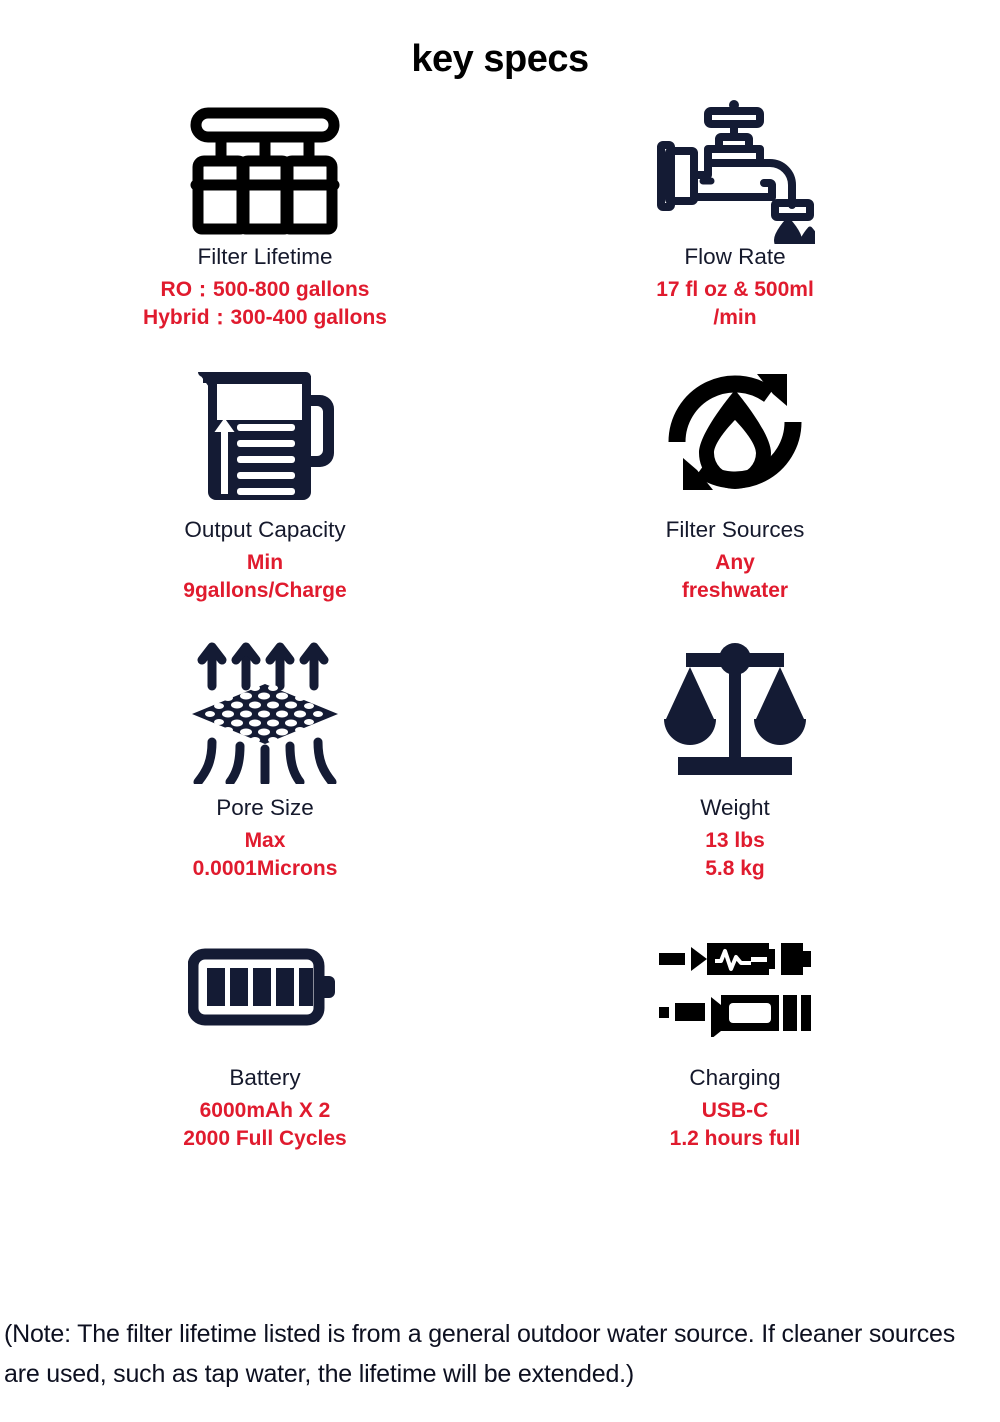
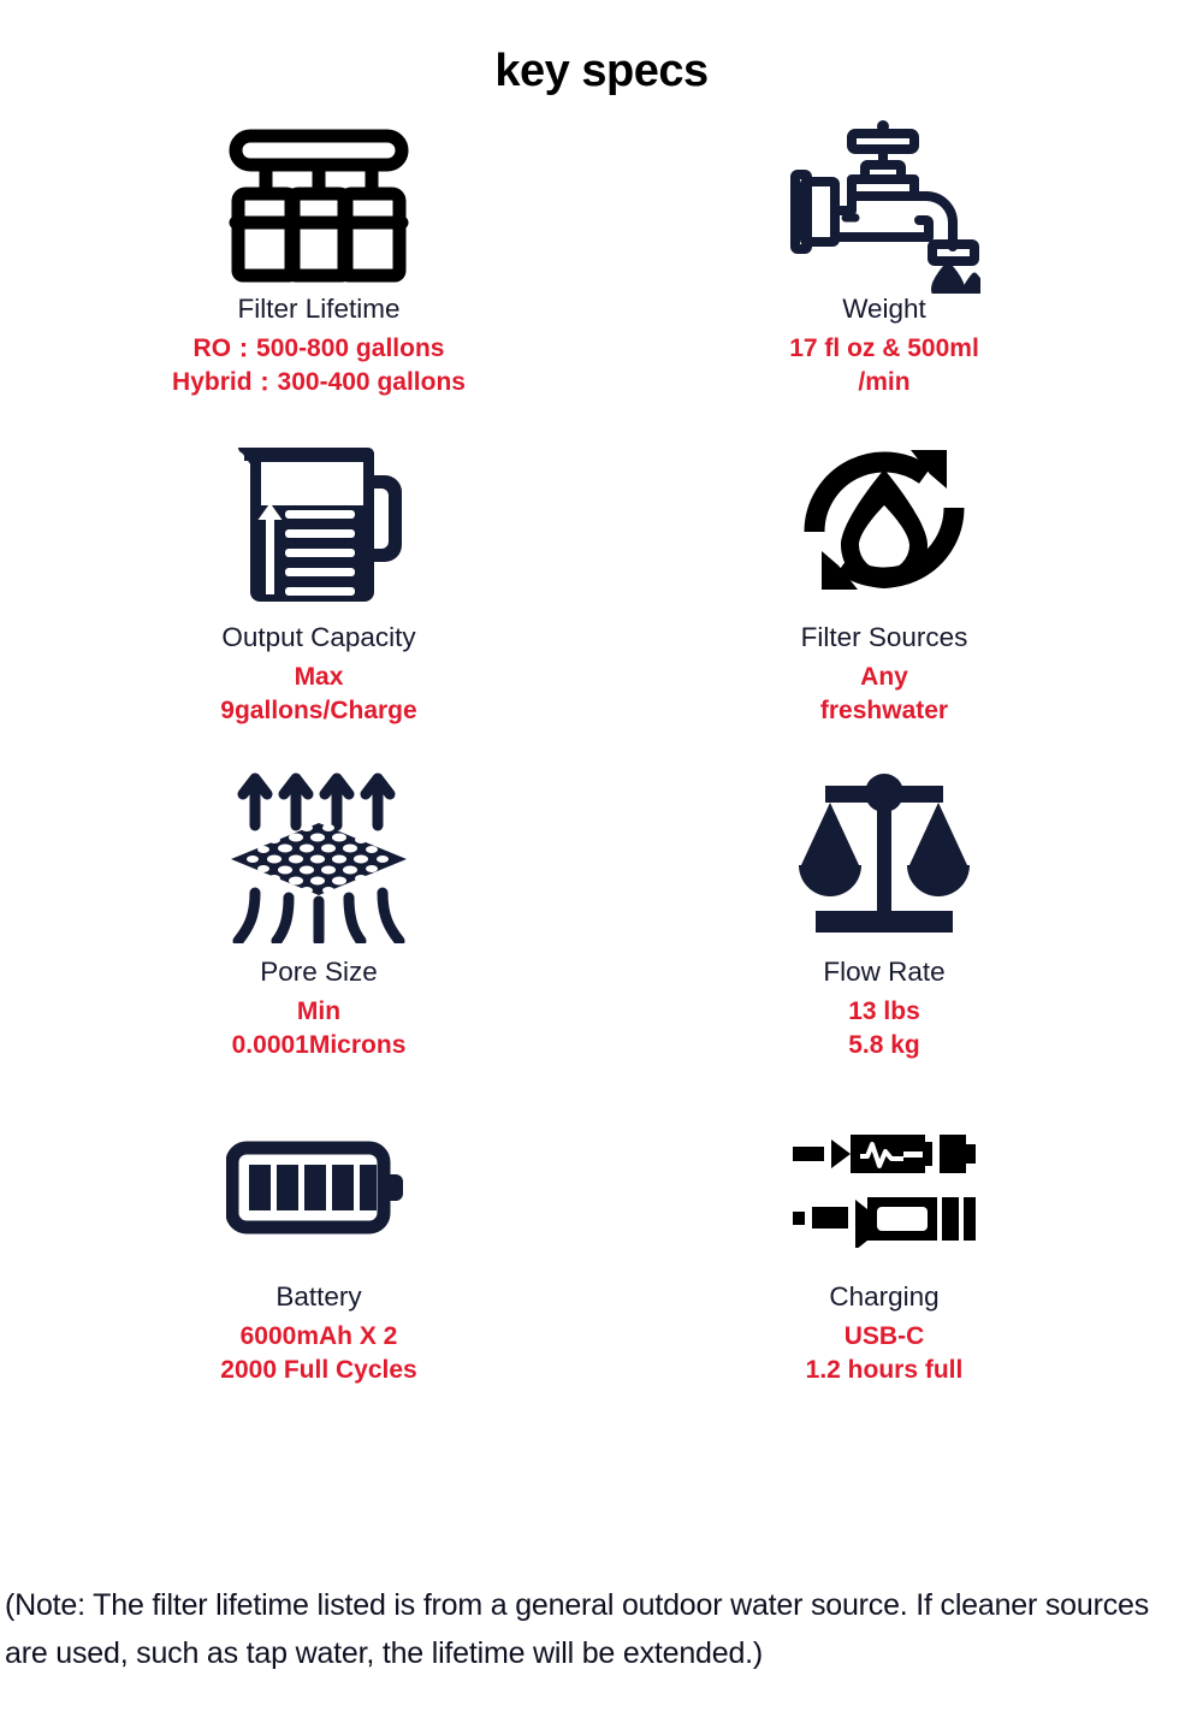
  key specs
  Filter Lifetime
  RO：500-800 gallons
  Hybrid：300-400 gallons
- Flow Rate
+ Weight
  17 fl oz & 500ml
  /min
  Output Capacity
- Min
+ Max
  9gallons/Charge
  Filter Sources
  Any
  freshwater
  Pore Size
- Max
+ Min
  0.0001Microns
- Weight
+ Flow Rate
  13 lbs
  5.8 kg
  Battery
  6000mAh X 2
  2000 Full Cycles
  Charging
  USB-C
  1.2 hours full
  (Note: The filter lifetime listed is from a general outdoor water source. If cleaner sources are used, such as tap water, the lifetime will be extended.)
